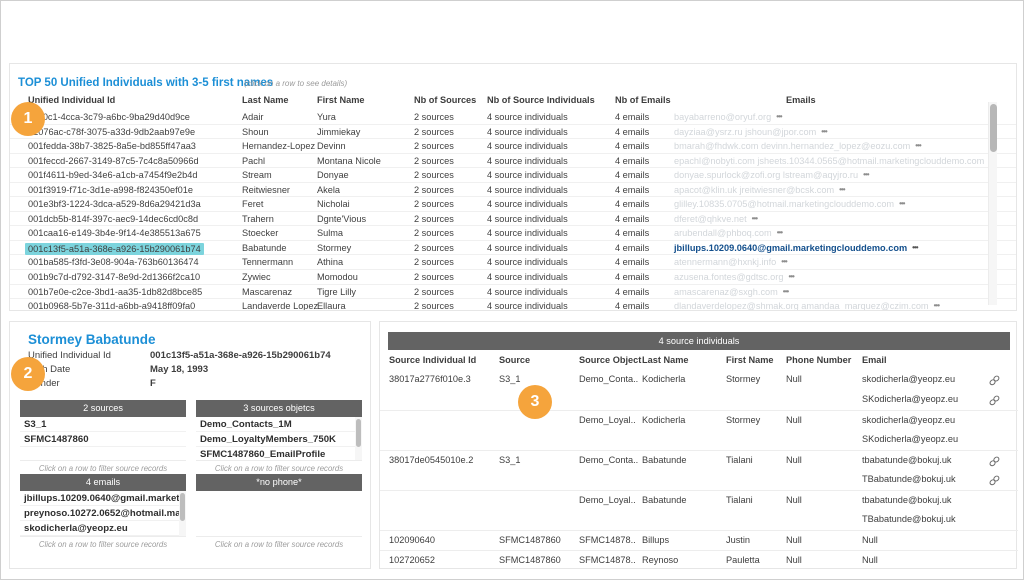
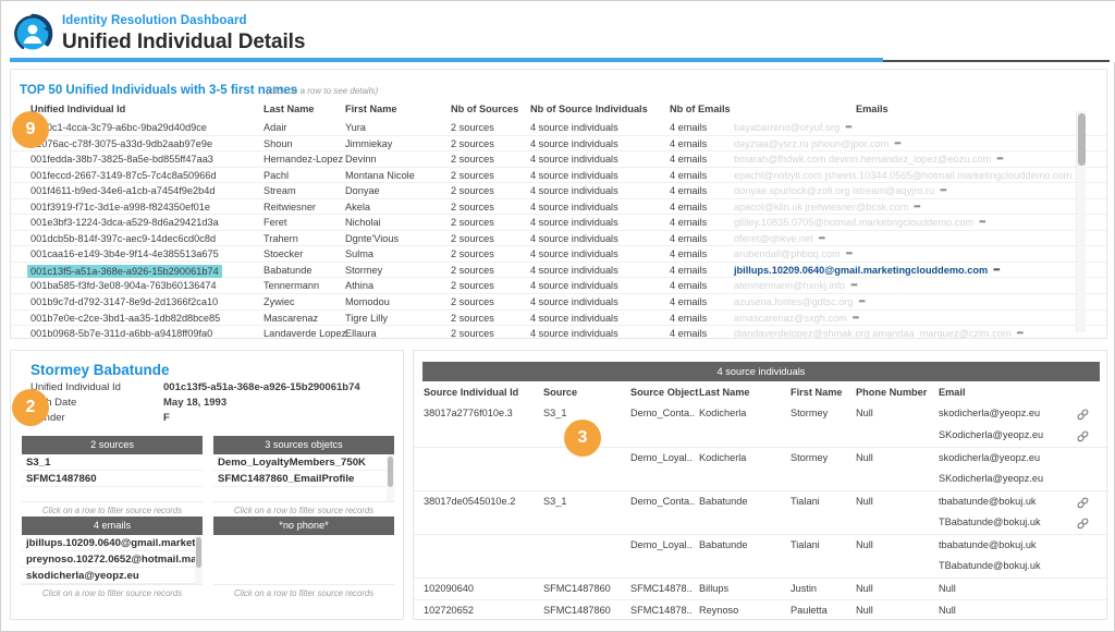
+ Identity Resolution Dashboard
+ Unified Individual Details
  TOP 50 Unified Individuals with 3-5 first names
  (click on a row to see details)
  Unified Individual Id
  Last Name
  First Name
  Nb of Sources
  Nb of Source Individuals
  Nb of Emails
  Emails
  0c1-4cca-3c79-a6bc-9ba29d40d9ce
  Adair
  Yura
  2 sources
  4 source individuals
  4 emails
  bayabarreno@oryuf.org •••
  076ac-c78f-3075-a33d-9db2aab97e9e
  Shoun
  Jimmiekay
  2 sources
  4 source individuals
  4 emails
  dayziaa@ysrz.ru jshoun@jpor.com •••
  001fedda-38b7-3825-8a5e-bd855ff47aa3
  Hernandez-Lopez
  Devinn
  2 sources
  4 source individuals
  4 emails
  bmarah@fhdwk.com devinn.hernandez_lopez@eozu.com •••
  001feccd-2667-3149-87c5-7c4c8a50966d
  Pachl
  Montana Nicole
  2 sources
  4 source individuals
  4 emails
  epachl@nobyti.com jsheets.10344.0565@hotmail.marketingclouddemo.com
  001f4611-b9ed-34e6-a1cb-a7454f9e2b4d
  Stream
  Donyae
  2 sources
  4 source individuals
  4 emails
  donyae.spurlock@zofi.org lstream@aqyjro.ru •••
  001f3919-f71c-3d1e-a998-f824350ef01e
  Reitwiesner
  Akela
  2 sources
  4 source individuals
  4 emails
  apacot@klin.uk jreitwiesner@bcsk.com •••
  001e3bf3-1224-3dca-a529-8d6a29421d3a
  Feret
  Nicholai
  2 sources
  4 source individuals
  4 emails
  glilley.10835.0705@hotmail.marketingclouddemo.com •••
  001dcb5b-814f-397c-aec9-14dec6cd0c8d
  Trahern
  Dgnte'Vious
  2 sources
  4 source individuals
  4 emails
  dferet@qhkve.net •••
  001caa16-e149-3b4e-9f14-4e385513a675
  Stoecker
  Sulma
  2 sources
  4 source individuals
  4 emails
  arubendall@phboq.com •••
  001c13f5-a51a-368e-a926-15b290061b74
  Babatunde
  Stormey
  2 sources
  4 source individuals
  4 emails
  jbillups.10209.0640@gmail.marketingclouddemo.com •••
  001ba585-f3fd-3e08-904a-763b60136474
  Tennermann
  Athina
  2 sources
  4 source individuals
  4 emails
  atennermann@hxnkj.info •••
  001b9c7d-d792-3147-8e9d-2d1366f2ca10
  Zywiec
  Momodou
  2 sources
  4 source individuals
  4 emails
  azusena.fontes@gdtsc.org •••
  001b7e0e-c2ce-3bd1-aa35-1db82d8bce85
  Mascarenaz
  Tigre Lilly
  2 sources
  4 source individuals
  4 emails
  amascarenaz@sxgh.com •••
  001b0968-5b7e-311d-a6bb-a9418ff09fa0
  Landaverde Lopez
  Ellaura
  2 sources
  4 source individuals
  4 emails
  dlandaverdelopez@shmak.org amandaa_marquez@czim.com •••
  Stormey Babatunde
  Unified Individual Id
  001c13f5-a51a-368e-a926-15b290061b74
  May 18, 1993
  F
  2 sources
  S3_1
  SFMC1487860
  Click on a row to filter source records
  3 sources objetcs
- Demo_Contacts_1M
  Demo_LoyaltyMembers_750K
  SFMC1487860_EmailProfile
  Click on a row to filter source records
  4 emails
  jbillups.10209.0640@gmail.market
  preynoso.10272.0652@hotmail.ma
  skodicherla@yeopz.eu
  Click on a row to filter source records
  *no phone*
  Click on a row to filter source records
  4 source individuals
  Source Individual Id
  Source
  Source Object
  Last Name
  First Name
  Phone Number
  Email
  38017a2776f010e.3
  S3_1
  Demo_Conta..
  Kodicherla
  Stormey
  Null
  skodicherla@yeopz.eu
  SKodicherla@yeopz.eu
  Demo_Loyal..
  Kodicherla
  Stormey
  Null
  skodicherla@yeopz.eu
  SKodicherla@yeopz.eu
  38017de0545010e.2
  S3_1
  Demo_Conta..
  Babatunde
  Tialani
  Null
  tbabatunde@bokuj.uk
  TBabatunde@bokuj.uk
  Demo_Loyal..
  Babatunde
  Tialani
  Null
  tbabatunde@bokuj.uk
  TBabatunde@bokuj.uk
  102090640
  SFMC1487860
  SFMC14878..
  Billups
  Justin
  Null
  Null
  102720652
  SFMC1487860
  SFMC14878..
  Reynoso
  Pauletta
  Null
  Null
- 1
+ 9
  2
  3
